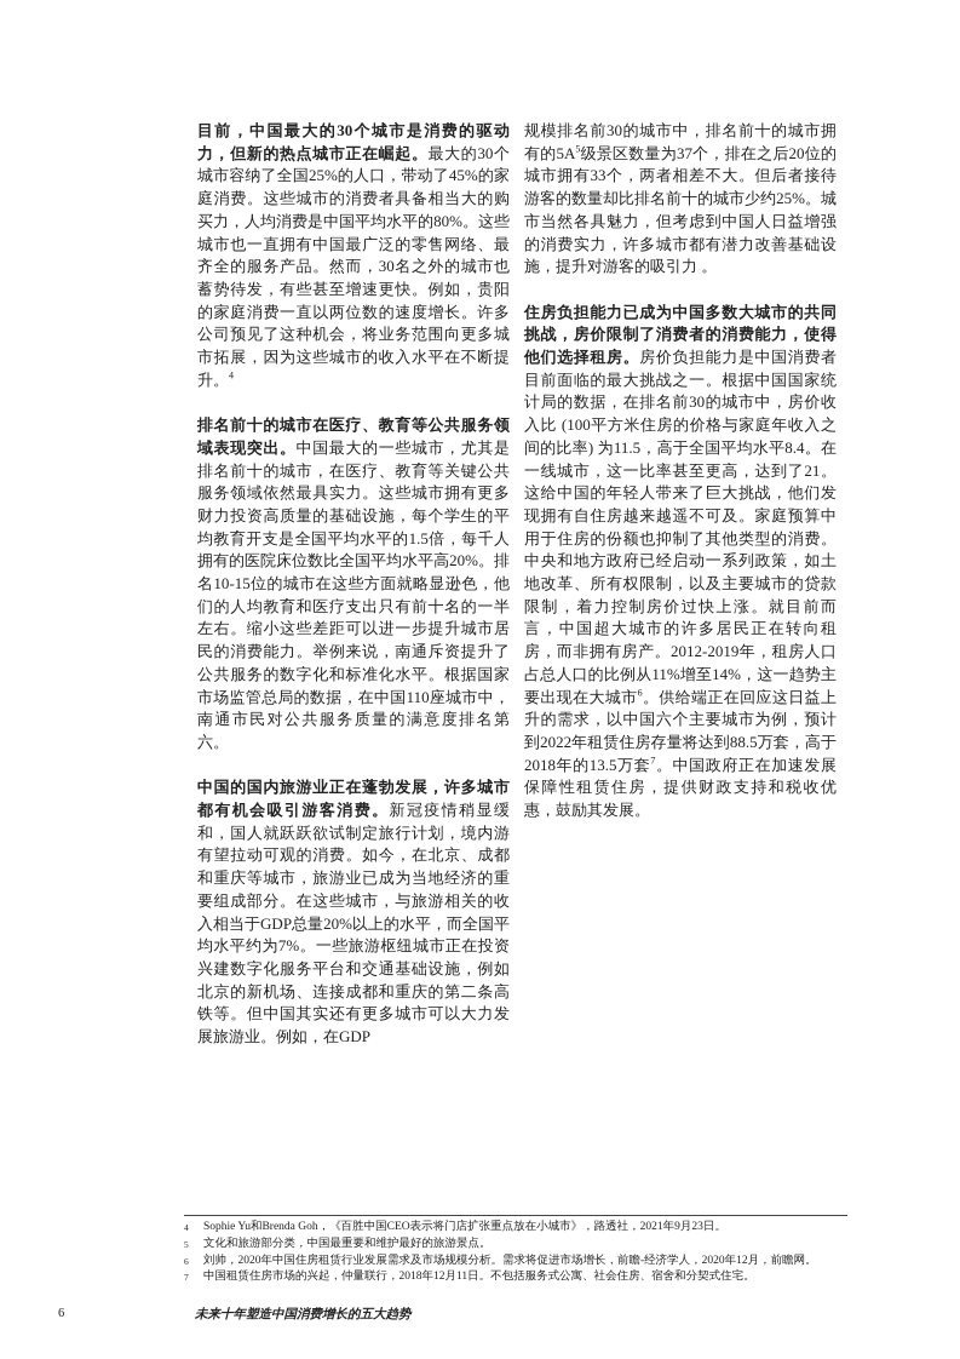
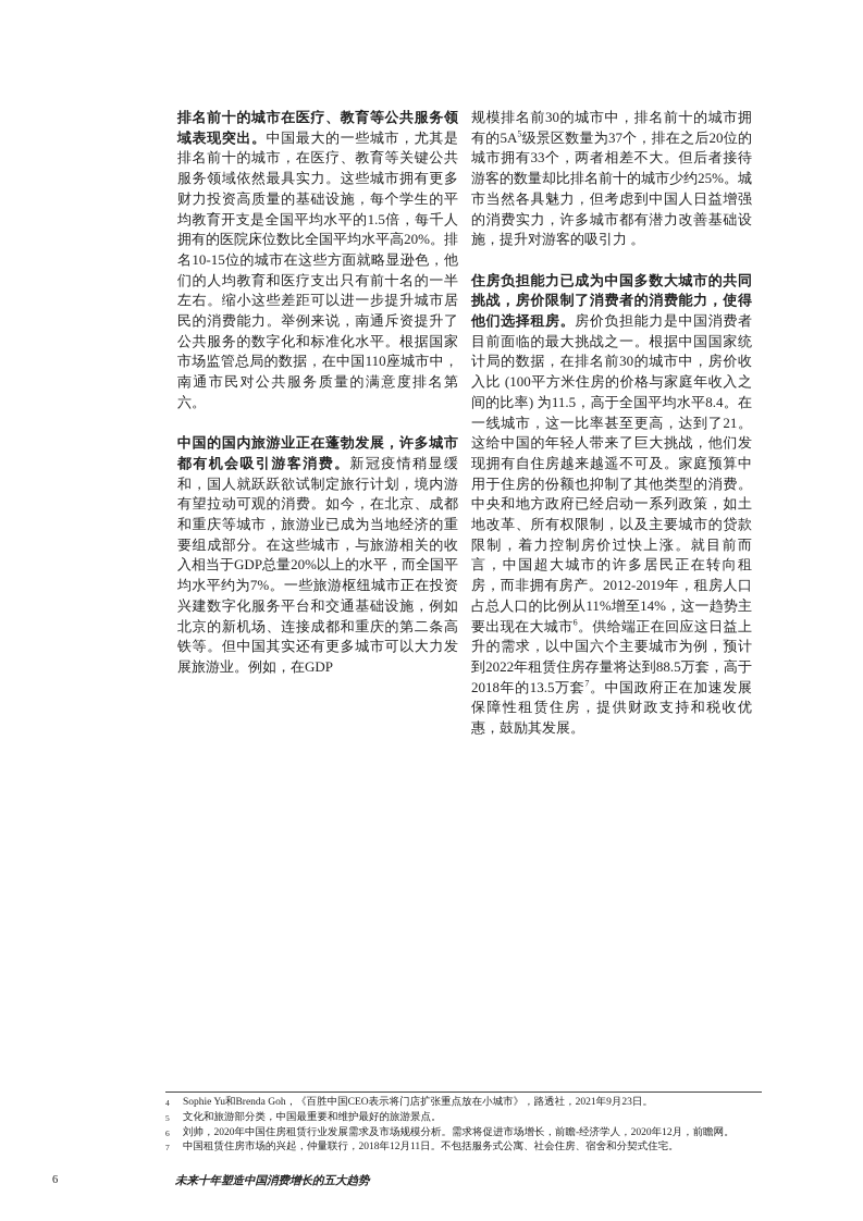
- 目前，中国最大的30个城市是消费的驱动力，但新的热点城市正在崛起。最大的30个城市容纳了全国25%的人口，带动了45%的家庭消费。这些城市的消费者具备相当大的购买力，人均消费是中国平均水平的80%。这些城市也一直拥有中国最广泛的零售网络、最齐全的服务产品。然而，30名之外的城市也蓄势待发，有些甚至增速更快。例如，贵阳的家庭消费一直以两位数的速度增长。许多公司预见了这种机会，将业务范围向更多城市拓展，因为这些城市的收入水平在不断提升。4
  排名前十的城市在医疗、教育等公共服务领域表现突出。中国最大的一些城市，尤其是排名前十的城市，在医疗、教育等关键公共服务领域依然最具实力。这些城市拥有更多财力投资高质量的基础设施，每个学生的平均教育开支是全国平均水平的1.5倍，每千人拥有的医院床位数比全国平均水平高20%。排名10-15位的城市在这些方面就略显逊色，他们的人均教育和医疗支出只有前十名的一半左右。缩小这些差距可以进一步提升城市居民的消费能力。举例来说，南通斥资提升了公共服务的数字化和标准化水平。根据国家市场监管总局的数据，在中国110座城市中，南通市民对公共服务质量的满意度排名第六。
  中国的国内旅游业正在蓬勃发展，许多城市都有机会吸引游客消费。新冠疫情稍显缓和，国人就跃跃欲试制定旅行计划，境内游有望拉动可观的消费。如今，在北京、成都和重庆等城市，旅游业已成为当地经济的重要组成部分。在这些城市，与旅游相关的收入相当于GDP总量20%以上的水平，而全国平均水平约为7%。一些旅游枢纽城市正在投资兴建数字化服务平台和交通基础设施，例如北京的新机场、连接成都和重庆的第二条高铁等。但中国其实还有更多城市可以大力发展旅游业。例如，在GDP
  规模排名前30的城市中，排名前十的城市拥有的5A5级景区数量为37个，排在之后20位的城市拥有33个，两者相差不大。但后者接待游客的数量却比排名前十的城市少约25%。城市当然各具魅力，但考虑到中国人日益增强的消费实力，许多城市都有潜力改善基础设施，提升对游客的吸引力 。
  住房负担能力已成为中国多数大城市的共同挑战，房价限制了消费者的消费能力，使得他们选择租房。房价负担能力是中国消费者目前面临的最大挑战之一。根据中国国家统计局的数据，在排名前30的城市中，房价收入比 (100平方米住房的价格与家庭年收入之间的比率) 为11.5，高于全国平均水平8.4。在一线城市，这一比率甚至更高，达到了21。这给中国的年轻人带来了巨大挑战，他们发现拥有自住房越来越遥不可及。家庭预算中用于住房的份额也抑制了其他类型的消费。中央和地方政府已经启动一系列政策，如土地改革、所有权限制，以及主要城市的贷款限制，着力控制房价过快上涨。就目前而言，中国超大城市的许多居民正在转向租房，而非拥有房产。2012-2019年，租房人口占总人口的比例从11%增至14%，这一趋势主要出现在大城市6。供给端正在回应这日益上升的需求，以中国六个主要城市为例，预计到2022年租赁住房存量将达到88.5万套，高于2018年的13.5万套7。中国政府正在加速发展保障性租赁住房，提供财政支持和税收优惠，鼓励其发展。
  4
  Sophie Yu和Brenda Goh，《百胜中国CEO表示将门店扩张重点放在小城市》，路透社，2021年9月23日。
  5
  文化和旅游部分类，中国最重要和维护最好的旅游景点。
  6
  刘帅，2020年中国住房租赁行业发展需求及市场规模分析。需求将促进市场增长，前瞻-经济学人，2020年12月，前瞻网。
  7
  中国租赁住房市场的兴起，仲量联行，2018年12月11日。不包括服务式公寓、社会住房、宿舍和分契式住宅。
  6
  未来十年塑造中国消费增长的五大趋势
